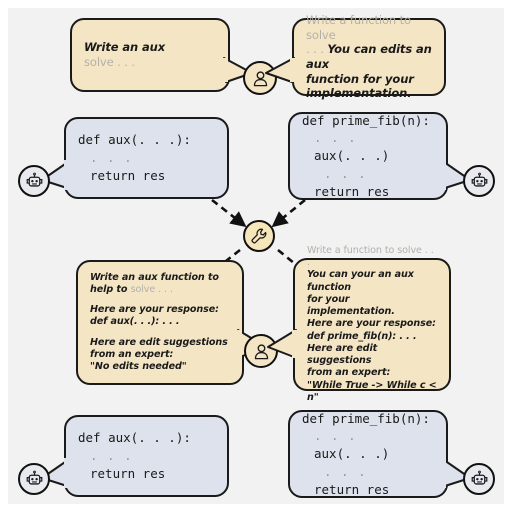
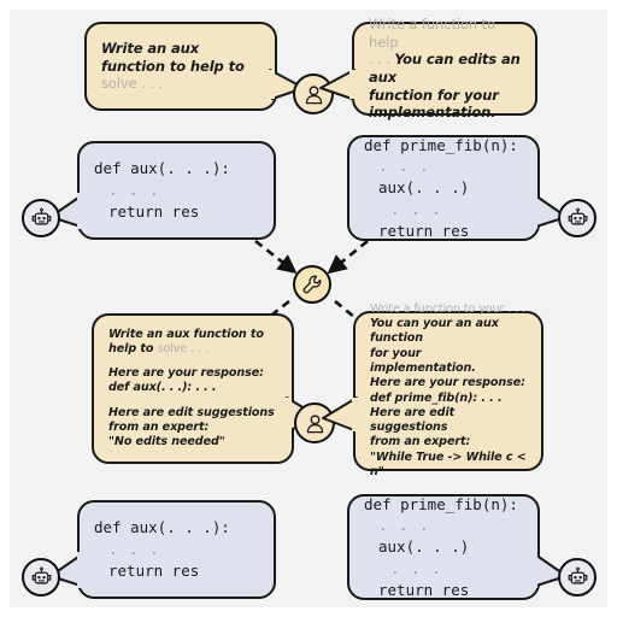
  Write an aux
+ function to help to
  solve . . .
- Write a function to solve
+ Write a function to help
  . . . You can edits an aux
  function for your
  implementation.
  def aux(. . .):
  . . .
  return res
  def prime_fib(n):
  . . .
  aux(. . .)
  . . .
  return res
  Write an aux function to
  help to solve . . .
  Here are your response:
  def aux(. . .): . . .
  Here are edit suggestions
  from an expert:
  "No edits needed"
- Write a function to solve . . .
+ Write a function to your . . .
  You can your an aux function
  for your implementation.
  Here are your response:
  def prime_fib(n): . . .
  Here are edit suggestions
  from an expert:
  "While True -> While c < n"
  def aux(. . .):
  . . .
  return res
  def prime_fib(n):
  . . .
  aux(. . .)
  . . .
  return res
